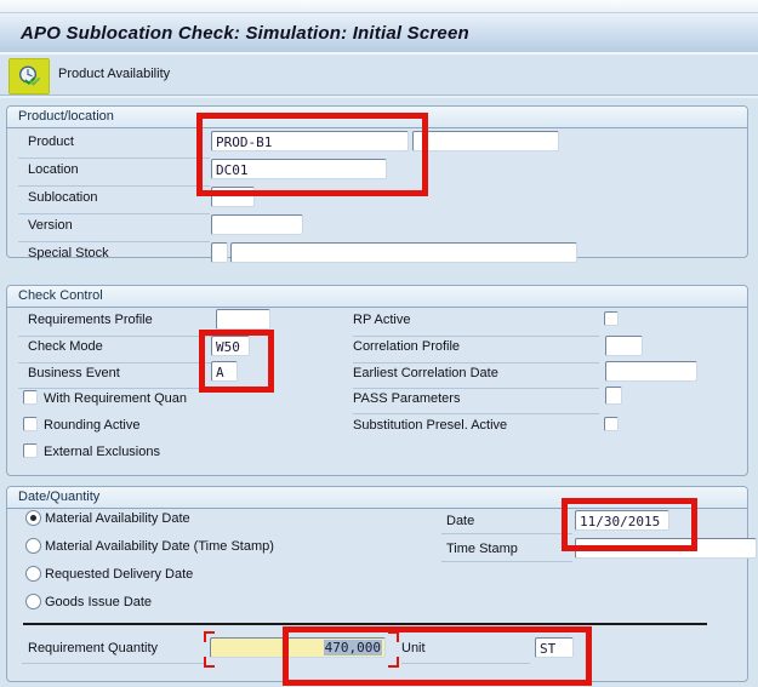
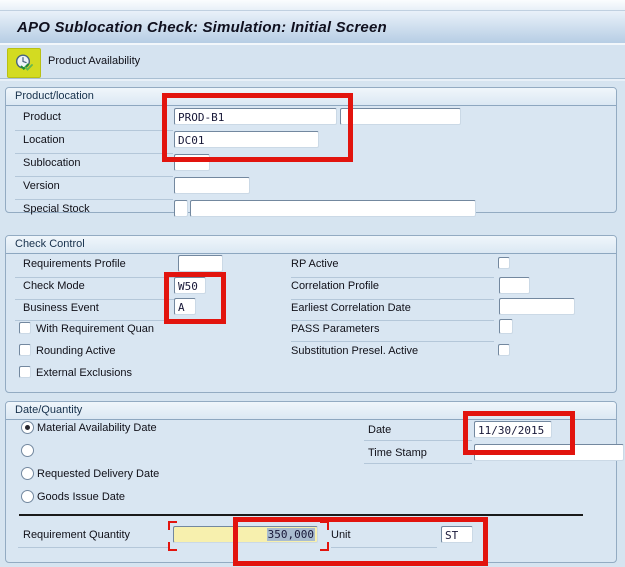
  APO Sublocation Check: Simulation: Initial Screen
  Product Availability
  Product/location
  Product
  PROD-B1
  Location
  DC01
  Sublocation
  Version
  Special Stock
  Check Control
  Requirements Profile
  Check Mode
  W50
  Business Event
  A
  With Requirement Quan
  Rounding Active
  External Exclusions
  RP Active
  Correlation Profile
  Earliest Correlation Date
  PASS Parameters
  Substitution Presel. Active
  Date/Quantity
  Material Availability Date
- Material Availability Date (Time Stamp)
  Requested Delivery Date
  Goods Issue Date
  Date
  11/30/2015
  Time Stamp
  Requirement Quantity
- 470,000
+ 350,000
  Unit
  ST
